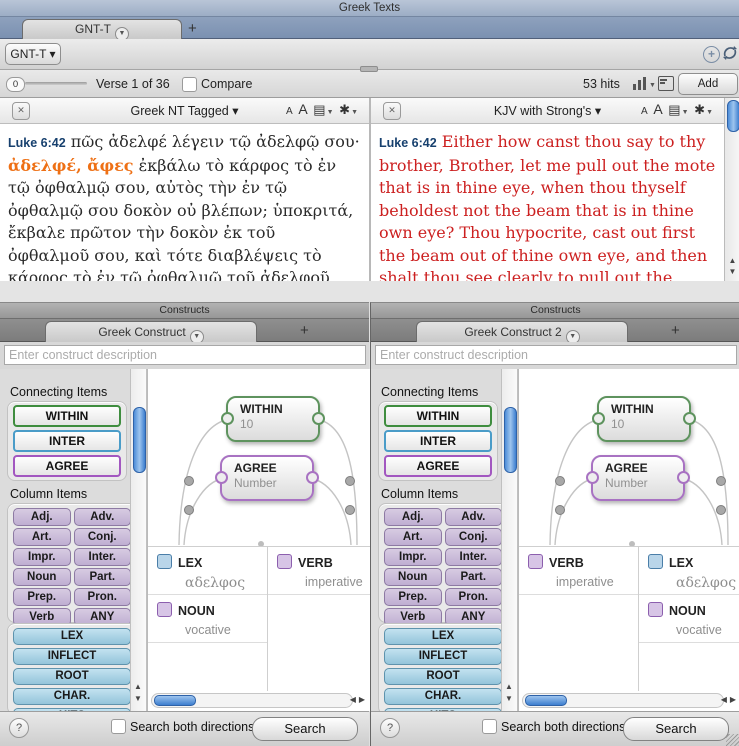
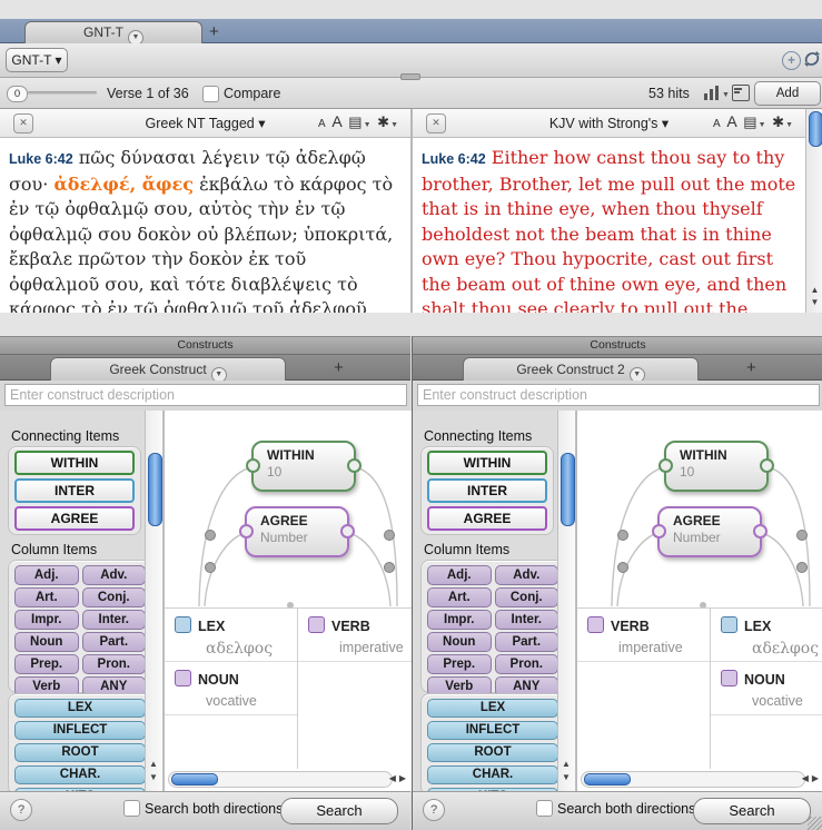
- Greek Texts
  GNT-T
  +
  GNT-T ▾
  +
  0
  Verse 1 of 36
  Compare
  53 hits
  ✕
  Greek NT Tagged ▾
  ✕
  KJV with Strong's ▾
- Luke 6:42 πῶς ἀδελφέ λέγειν τῷ ἀδελφῷ σου· ἀδελφέ, ἄφες ἐκβάλω τὸ κάρφος τὸ ἐν τῷ ὀφθαλμῷ σου, αὐτὸς τὴν ἐν τῷ ὀφθαλμῷ σου δοκὸν οὐ βλέπων; ὑποκριτά, ἔκβαλε πρῶτον τὴν δοκὸν ἐκ τοῦ ὀφθαλμοῦ σου, καὶ τότε διαβλέψεις τὸ κάρφος τὸ ἐν τῷ ὀφθαλμῷ τοῦ ἀδελφοῦ
+ Luke 6:42 πῶς δύνασαι λέγειν τῷ ἀδελφῷ σου· ἀδελφέ, ἄφες ἐκβάλω τὸ κάρφος τὸ ἐν τῷ ὀφθαλμῷ σου, αὐτὸς τὴν ἐν τῷ ὀφθαλμῷ σου δοκὸν οὐ βλέπων; ὑποκριτά, ἔκβαλε πρῶτον τὴν δοκὸν ἐκ τοῦ ὀφθαλμοῦ σου, καὶ τότε διαβλέψεις τὸ κάρφος τὸ ἐν τῷ ὀφθαλμῷ τοῦ ἀδελφοῦ
  Luke 6:42 Either how canst thou say to thy brother, Brother, let me pull out the mote that is in thine eye, when thou thyself beholdest not the beam that is in thine own eye? Thou hypocrite, cast out first the beam out of thine own eye, and then shalt thou see clearly to pull out the
  ▲
  ▼
  Constructs
  Greek Construct
  +
  Enter construct description
  Connecting Items
  WITHIN
  INTER
  AGREE
  Column Items
  Adj.
  Adv.
  Art.
  Conj.
  Impr.
  Inter.
  Noun
  Part.
  Prep.
  Pron.
  Verb
  ANY
  LEX
  INFLECT
  ROOT
  CHAR.
  ▲
  ▼
  WITHIN
  10
  AGREE
  Number
  LEX
  αδελφος
  NOUN
  vocative
  VERB
  imperative
  ◀▶
  ?
  Search both direction
  Search
  Constructs
  Greek Construct 2
  +
  Enter construct description
  Connecting Items
  WITHIN
  INTER
  AGREE
  Column Items
  Adj.
  Adv.
  Art.
  Conj.
  Impr.
  Inter.
  Noun
  Part.
  Prep.
  Pron.
  Verb
  ANY
  LEX
  INFLECT
  ROOT
  CHAR.
  ▲
  ▼
  WITHIN
  10
  AGREE
  Number
  VERB
  imperative
  LEX
  αδελφος
  NOUN
  vocative
  ◀▶
  ?
  Search both direction
  Search
